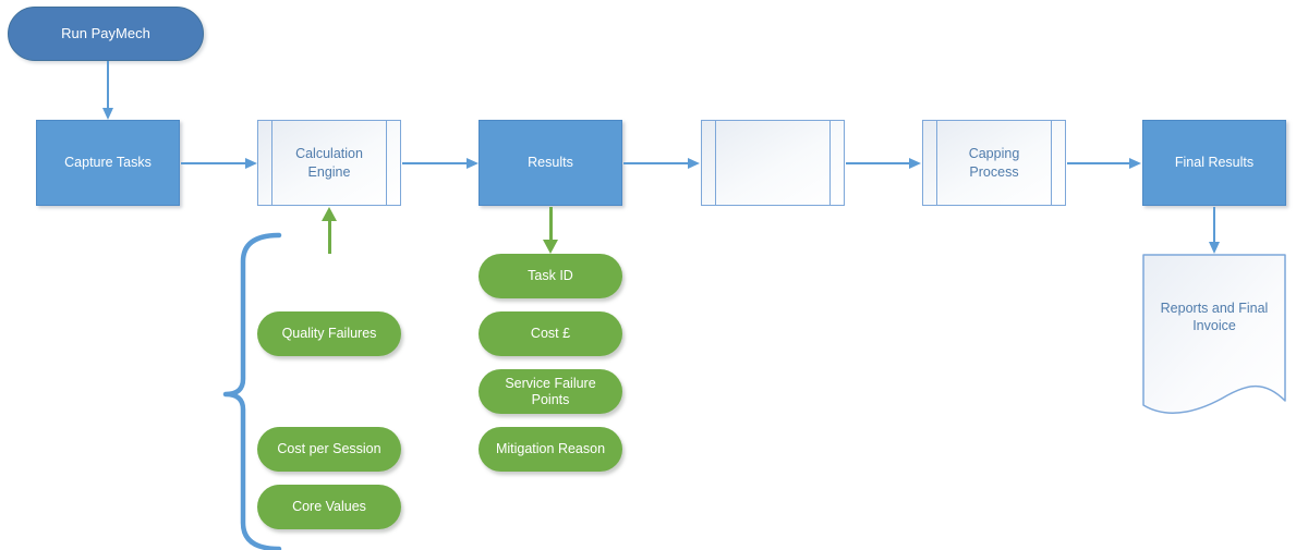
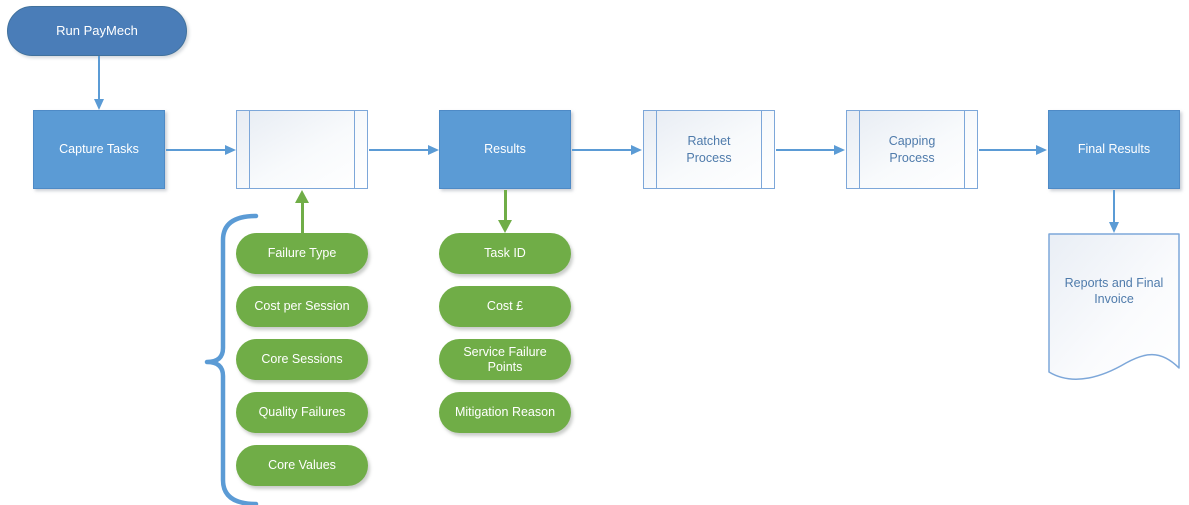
  Run PayMech
  Capture Tasks
- Calculation Engine
  Results
+ Ratchet Process
  Capping Process
  Final Results
+ Failure Type
- Quality Failures
+ Cost per Session
+ Core Sessions
- Cost per Session
+ Quality Failures
  Core Values
  Task ID
  Cost £
  Service Failure Points
  Mitigation Reason
  Reports and Final Invoice
